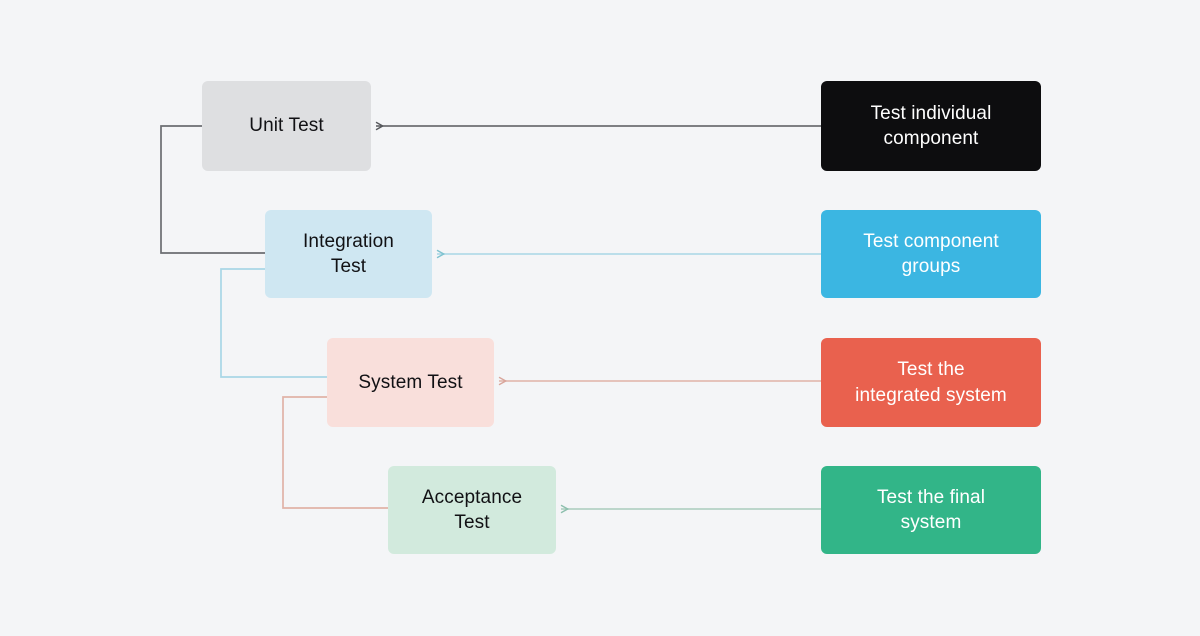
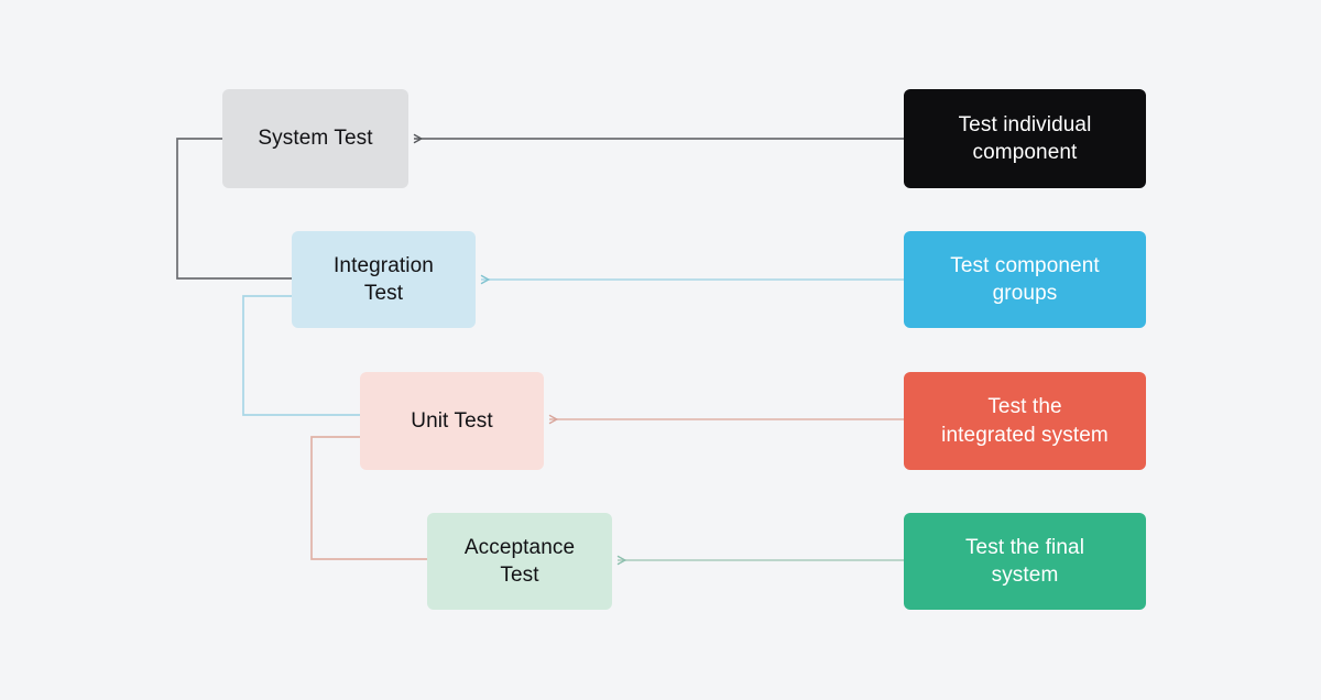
- Unit Test
+ System Test
  Integration
  Test
- System Test
+ Unit Test
  Acceptance
  Test
  Test individual
  component
  Test component
  groups
  Test the
  integrated system
  Test the final
  system
